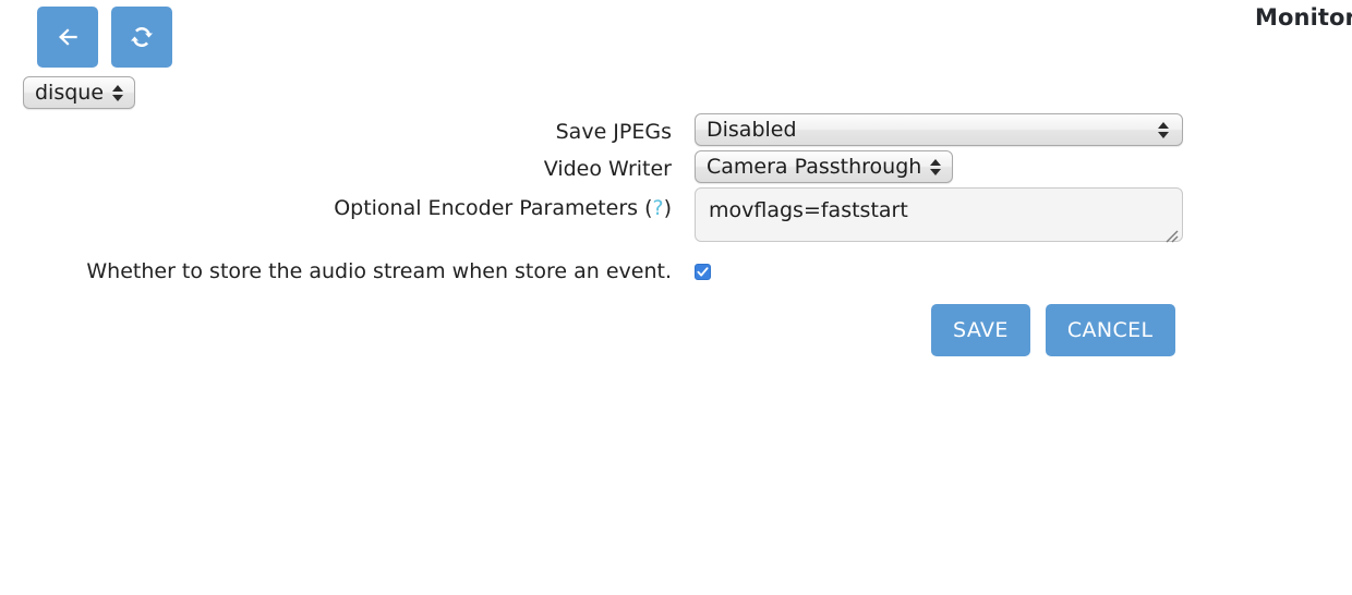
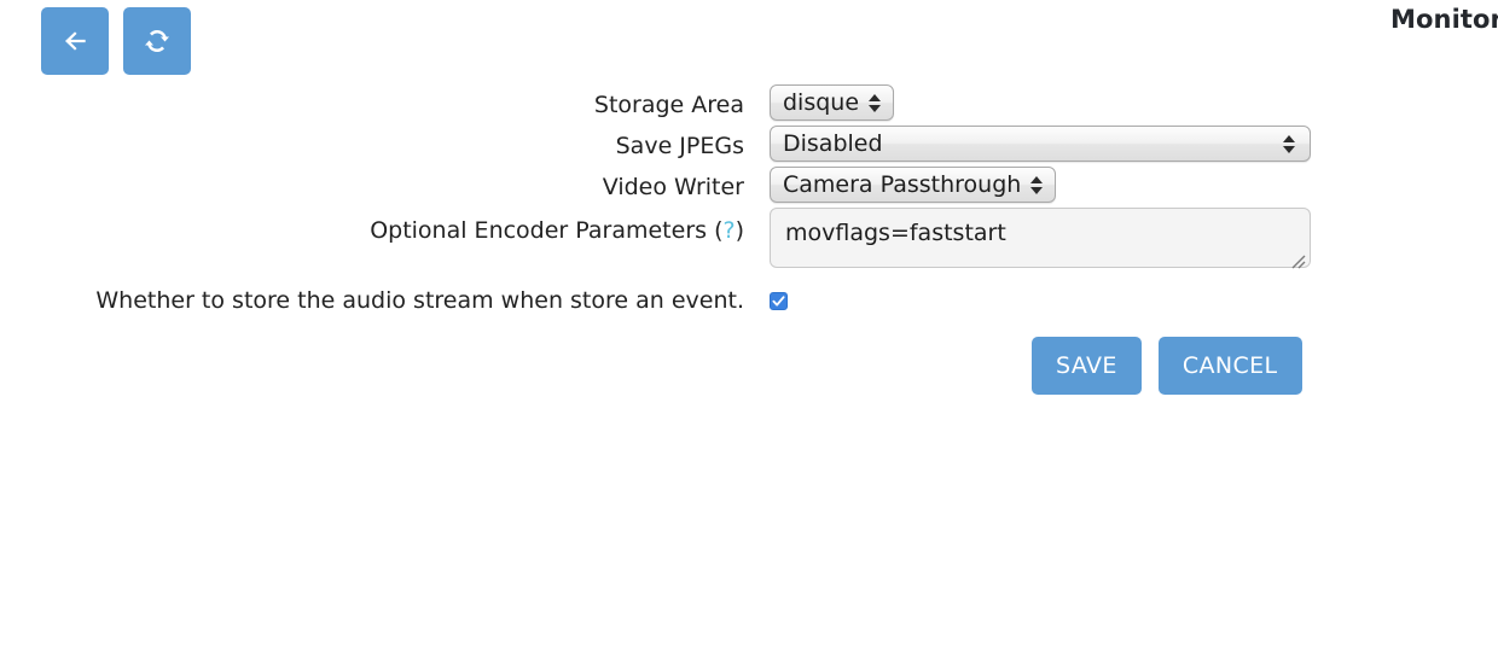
  Monitor
+ Storage Area
  disque
  Save JPEGs
  Disabled
  Video Writer
  Camera Passthrough
  Optional Encoder Parameters (?)
  movflags=faststart
  Whether to store the audio stream when store an event.
  SAVE
  CANCEL
